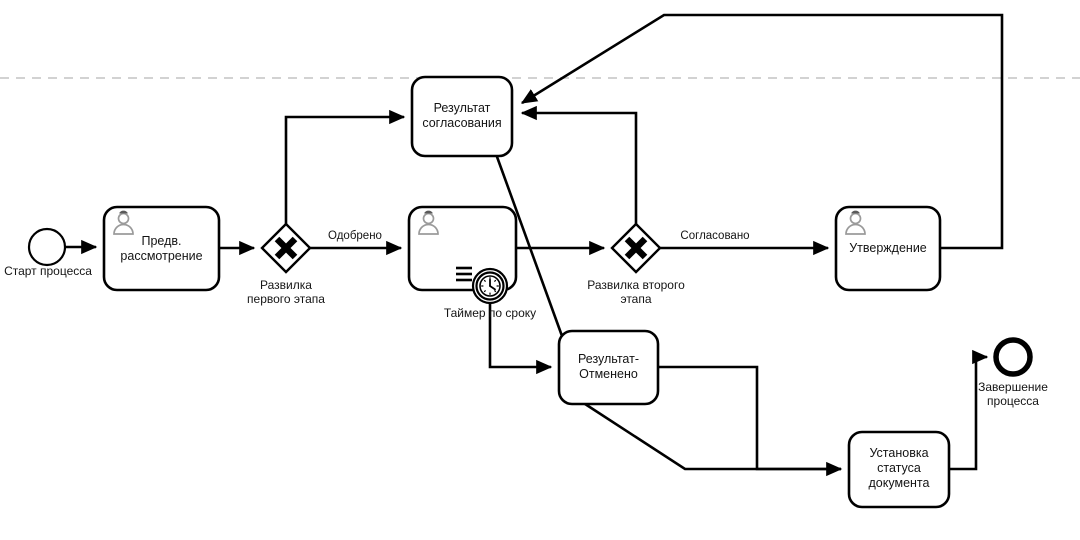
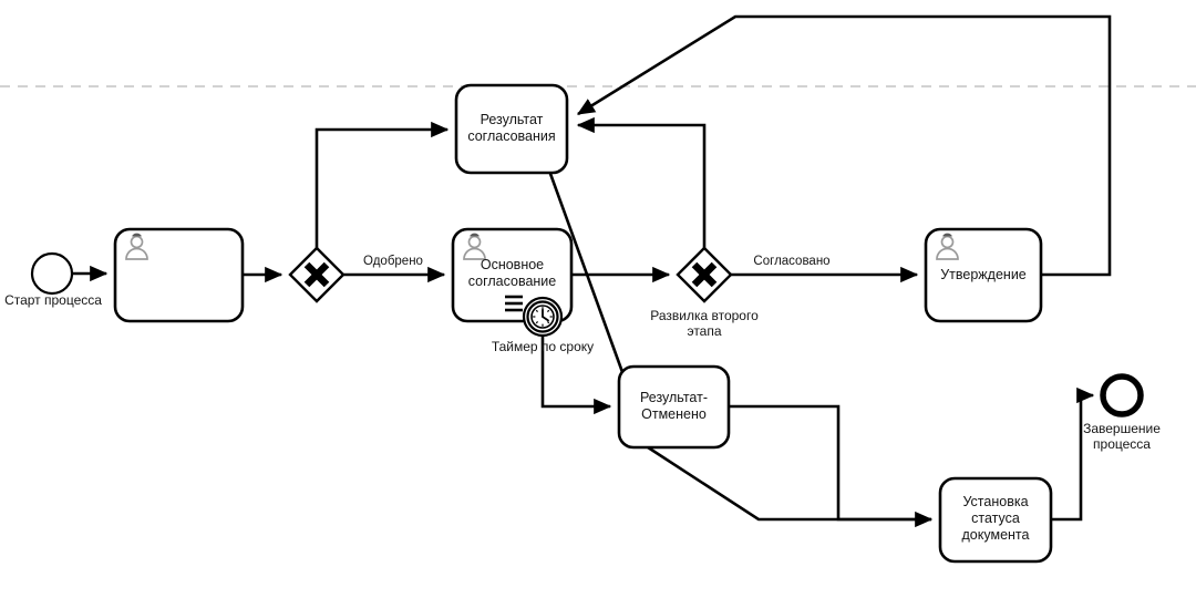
  Старт процесса
- Предв.
- рассмотрение
- Развилка
- первого этапа
  Одобрено
  Результат
  согласования
+ Основное
+ согласование
  Таймер по сроку
  Развилка второго
  этапа
  Согласовано
  Утверждение
  Результат-
  Отменено
  Установка
  статуса
  документа
  Завершение
  процесса
